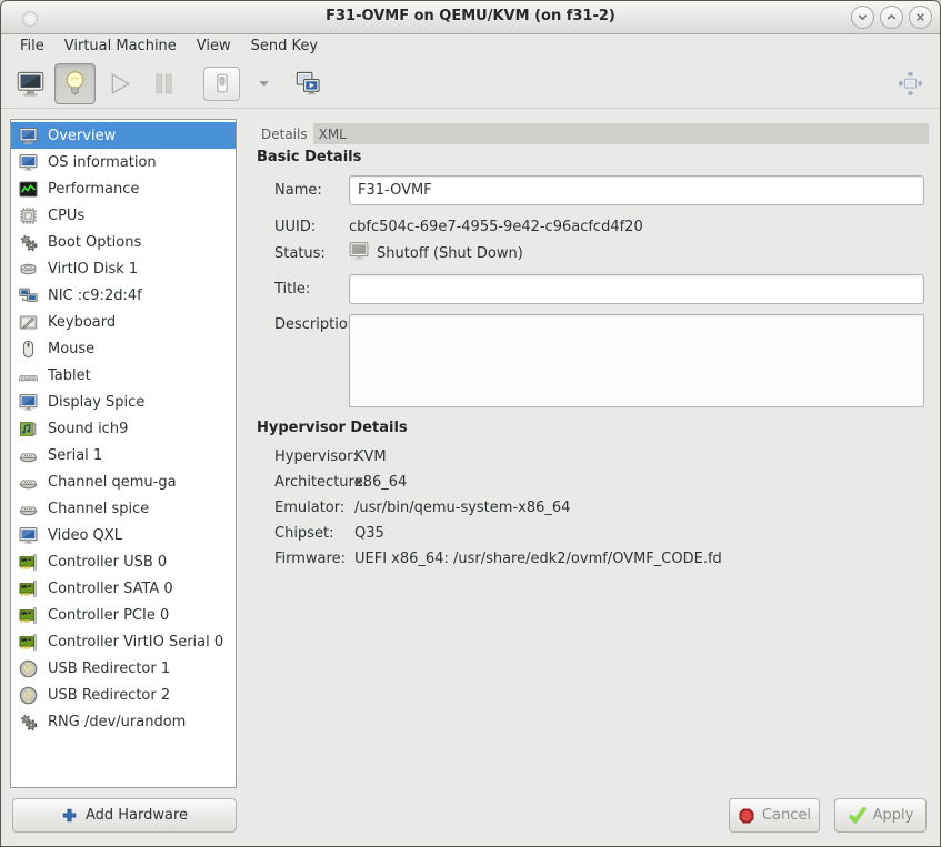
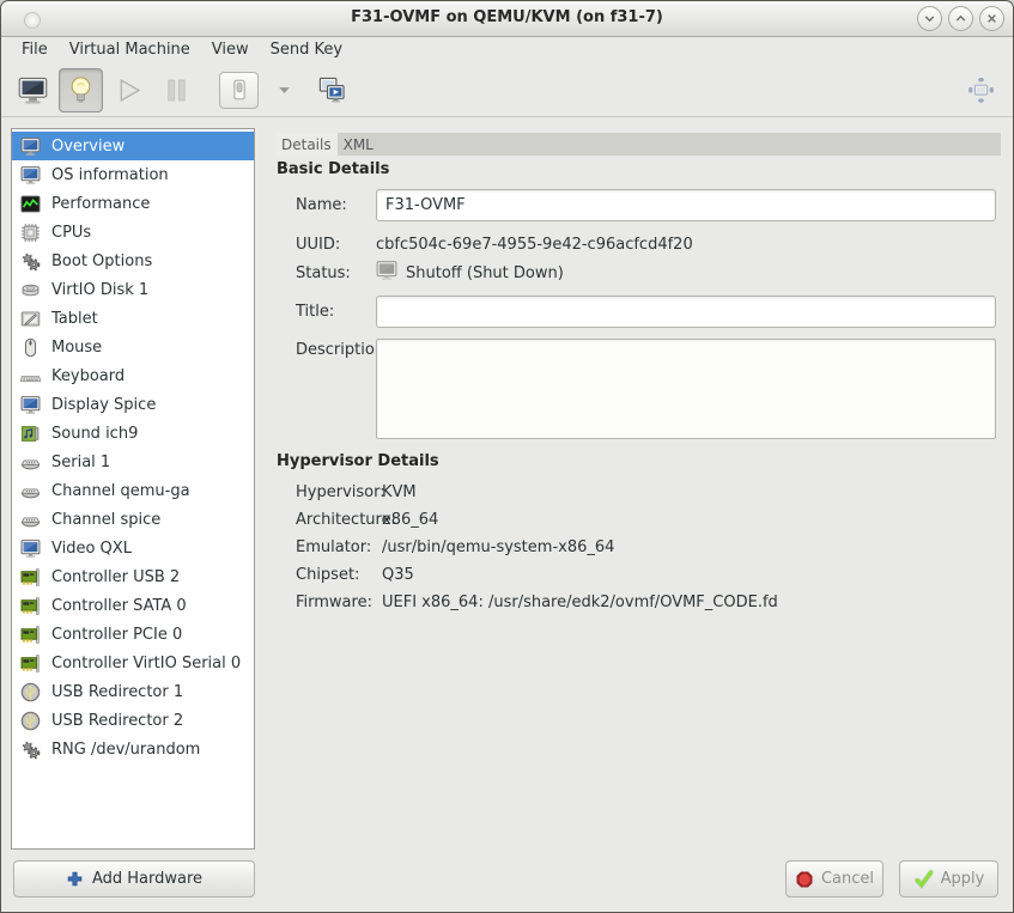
- F31-OVMF on QEMU/KVM (on f31-2)
+ F31-OVMF on QEMU/KVM (on f31-7)
  File
  Virtual Machine
  View
  Send Key
  Overview
  OS information
  Performance
  CPUs
  Boot Options
  VirtIO Disk 1
- NIC :c9:2d:4f
- Keyboard
+ Tablet
  Mouse
- Tablet
+ Keyboard
  Display Spice
  Sound ich9
  Serial 1
  Channel qemu-ga
  Channel spice
  Video QXL
- Controller USB 0
+ Controller USB 2
  Controller SATA 0
  Controller PCIe 0
  Controller VirtIO Serial 0
  USB Redirector 1
  USB Redirector 2
  RNG /dev/urandom
  Add Hardware
  Details
  XML
  Basic Details
  Name:
  F31-OVMF
  UUID:
  cbfc504c-69e7-4955-9e42-c96acfcd4f20
  Status:
  Shutoff (Shut Down)
  Title:
  Descriptio
  Hypervisor Details
  Hypervisor
  KVM
  Architectur
  x86_64
  Emulator:
  /usr/bin/qemu-system-x86_64
  Chipset:
  Q35
  Firmware:
  UEFI x86_64: /usr/share/edk2/ovmf/OVMF_CODE.fd
  Cancel
  Apply
